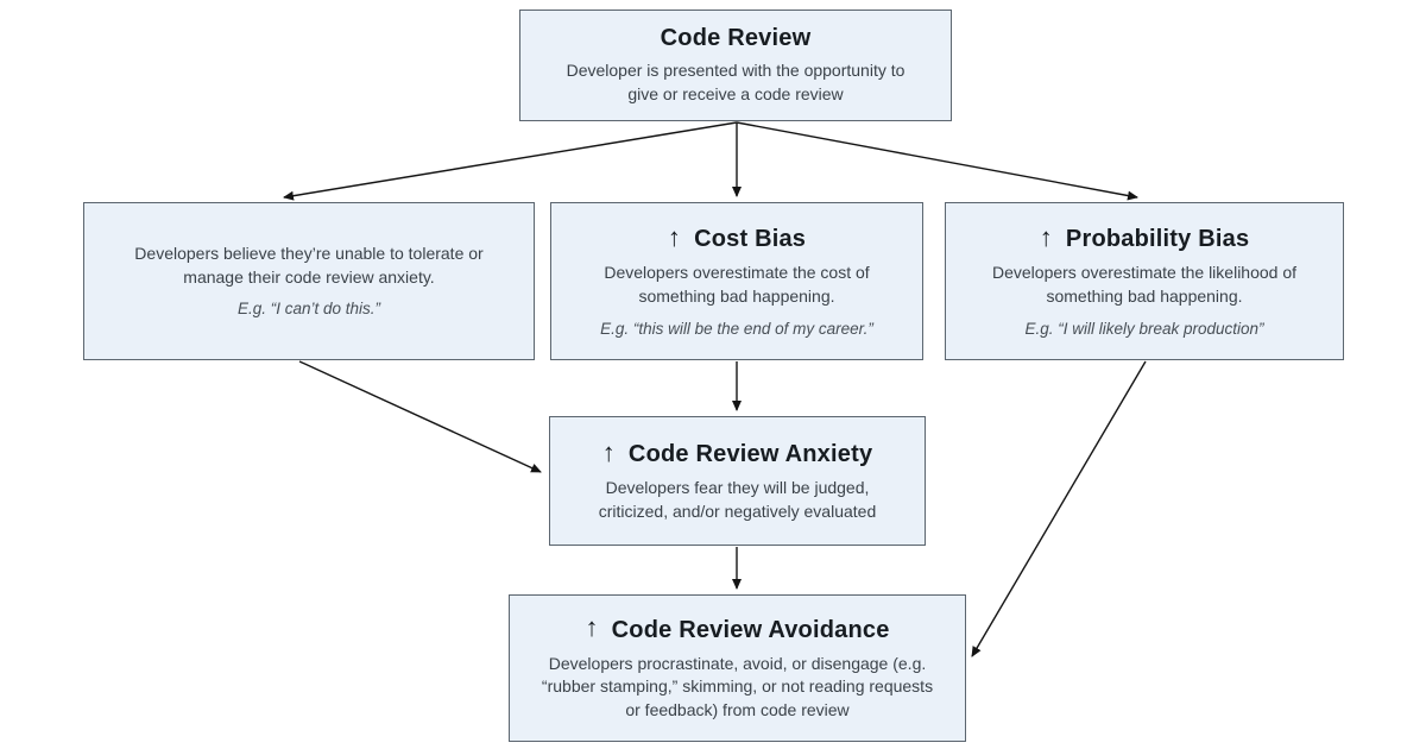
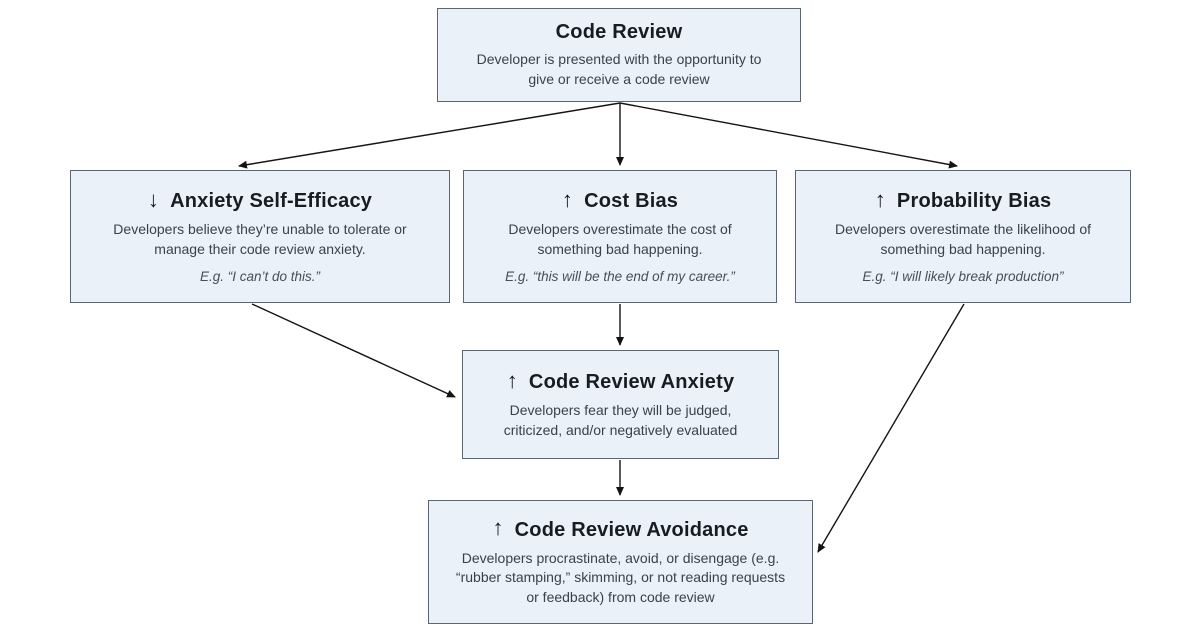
  Code Review
  Developer is presented with the opportunity to give or receive a code review
+ ↓
+ Anxiety Self-Efficacy
  Developers believe they’re unable to tolerate or manage their code review anxiety.
  E.g. “I can’t do this.”
  ↑
  Cost Bias
  Developers overestimate the cost of something bad happening.
  E.g. “this will be the end of my career.”
  ↑
  Probability Bias
  Developers overestimate the likelihood of something bad happening.
  E.g. “I will likely break production”
  ↑
  Code Review Anxiety
  Developers fear they will be judged, criticized, and/or negatively evaluated
  ↑
  Code Review Avoidance
  Developers procrastinate, avoid, or disengage (e.g. “rubber stamping,” skimming, or not reading requests or feedback) from code review
